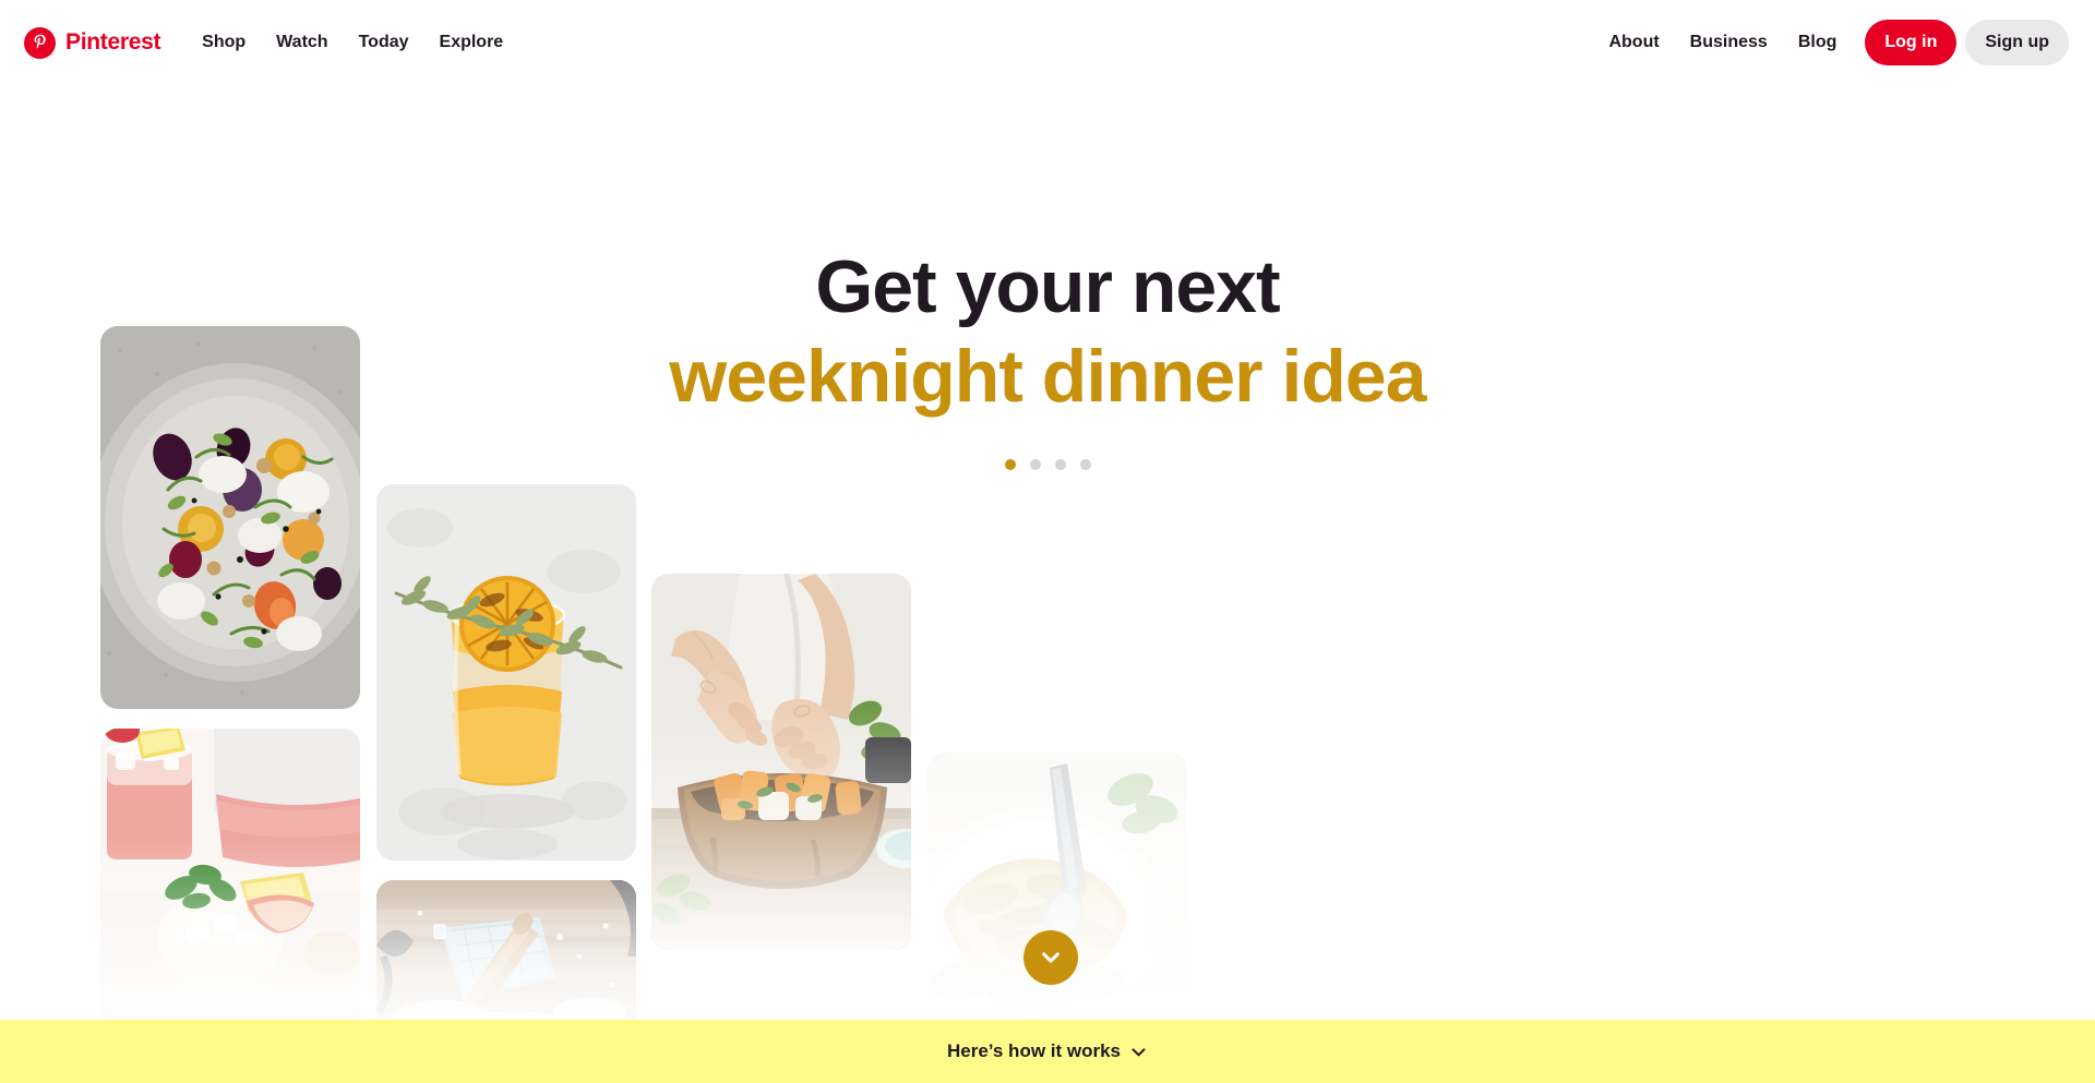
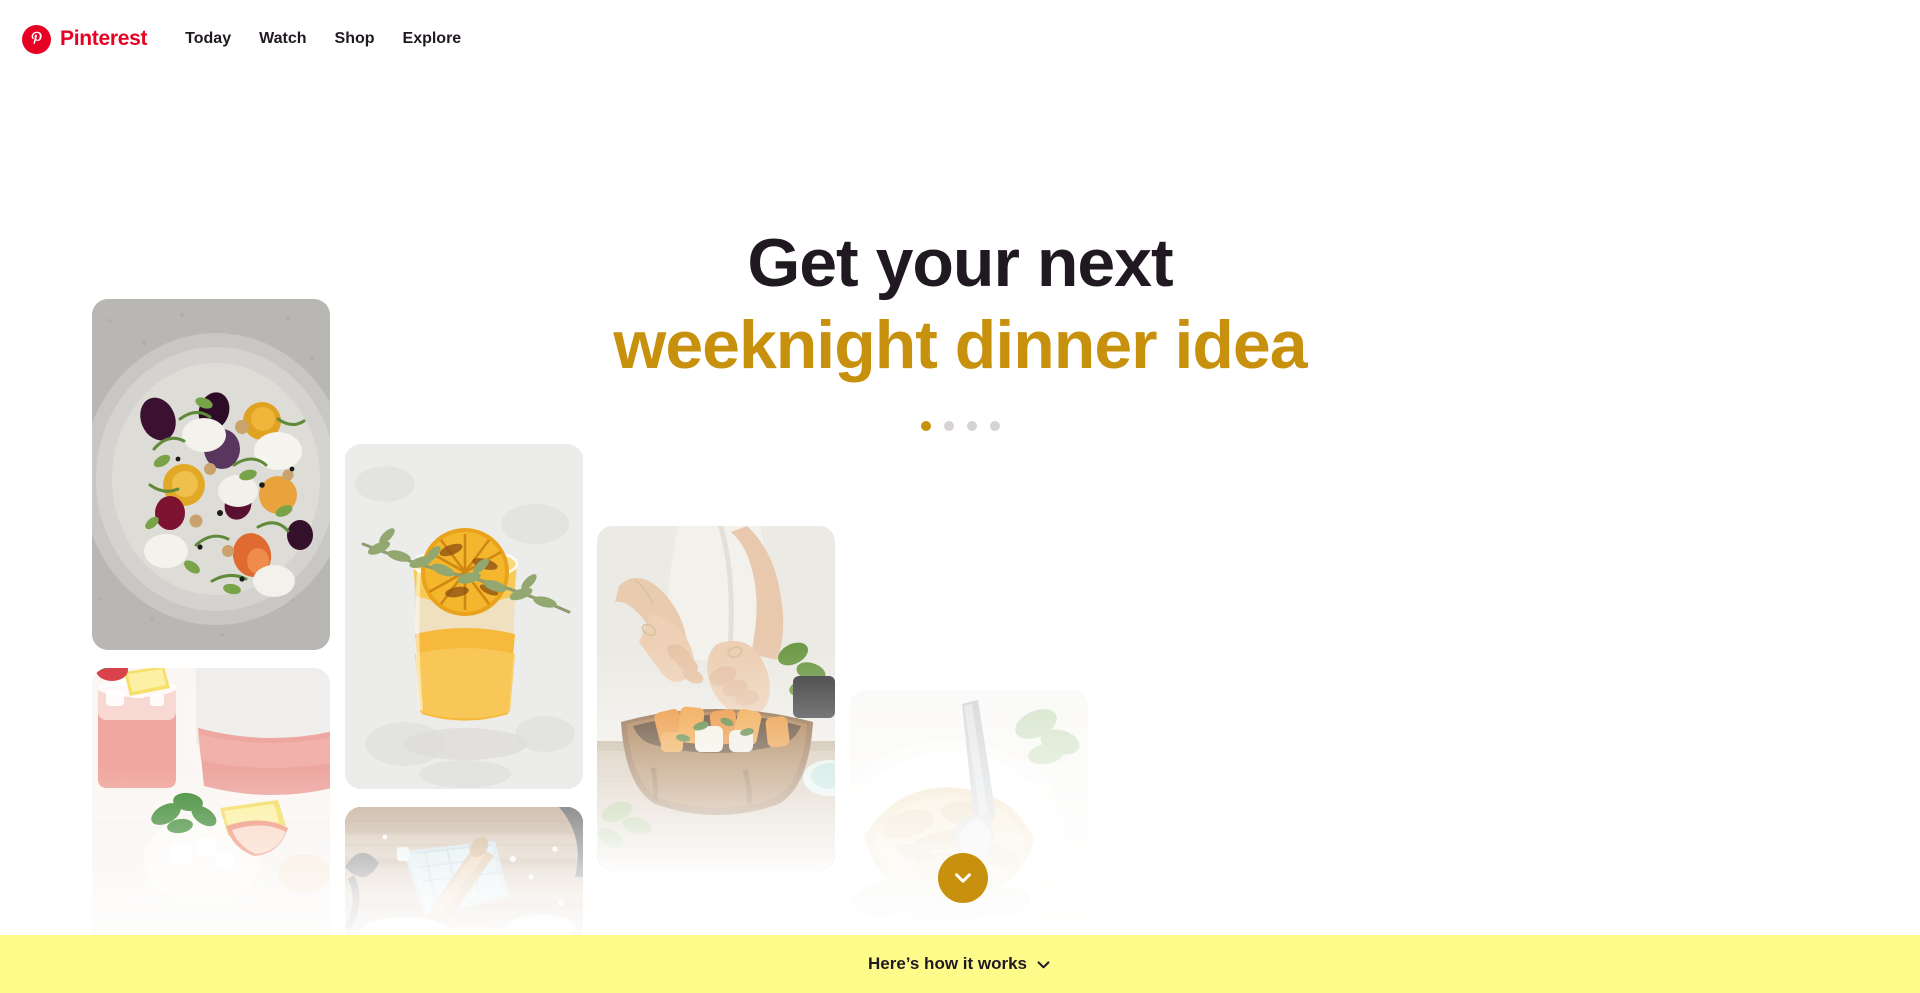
  Pinterest
- Shop
+ Today
  Watch
- Today
+ Shop
  Explore
- About
- Business
- Blog
- Log in
- Sign up
  Get your next
  weeknight dinner idea
  Here’s how it works
